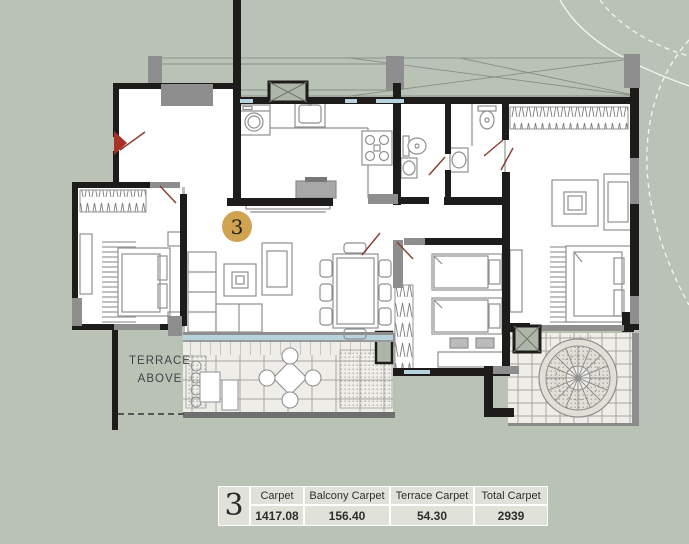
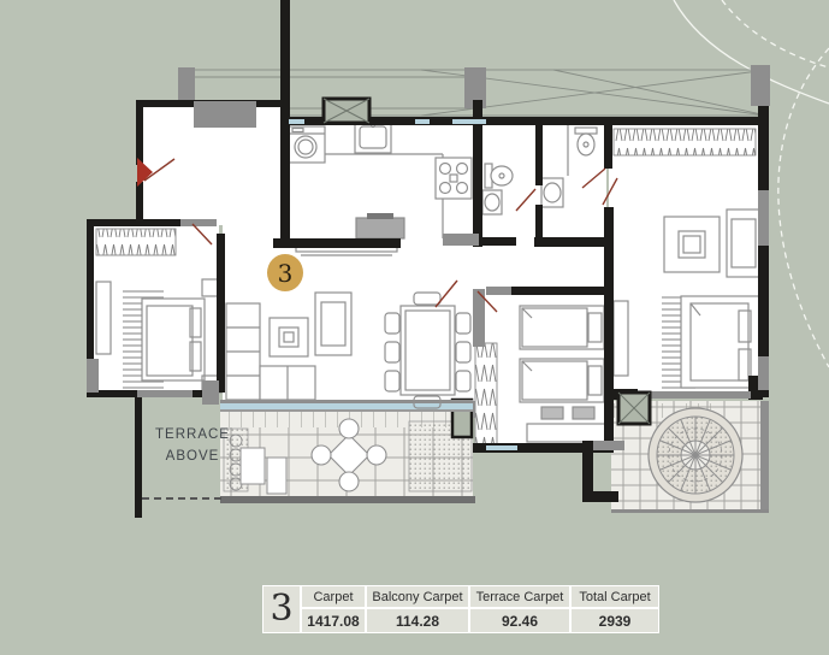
  3
  TERRACE
  ABOVE
  3
  Carpet
  Balcony Carpet
  Terrace Carpet
  Total Carpet
  1417.08
- 156.40
+ 114.28
- 54.30
+ 92.46
  2939
